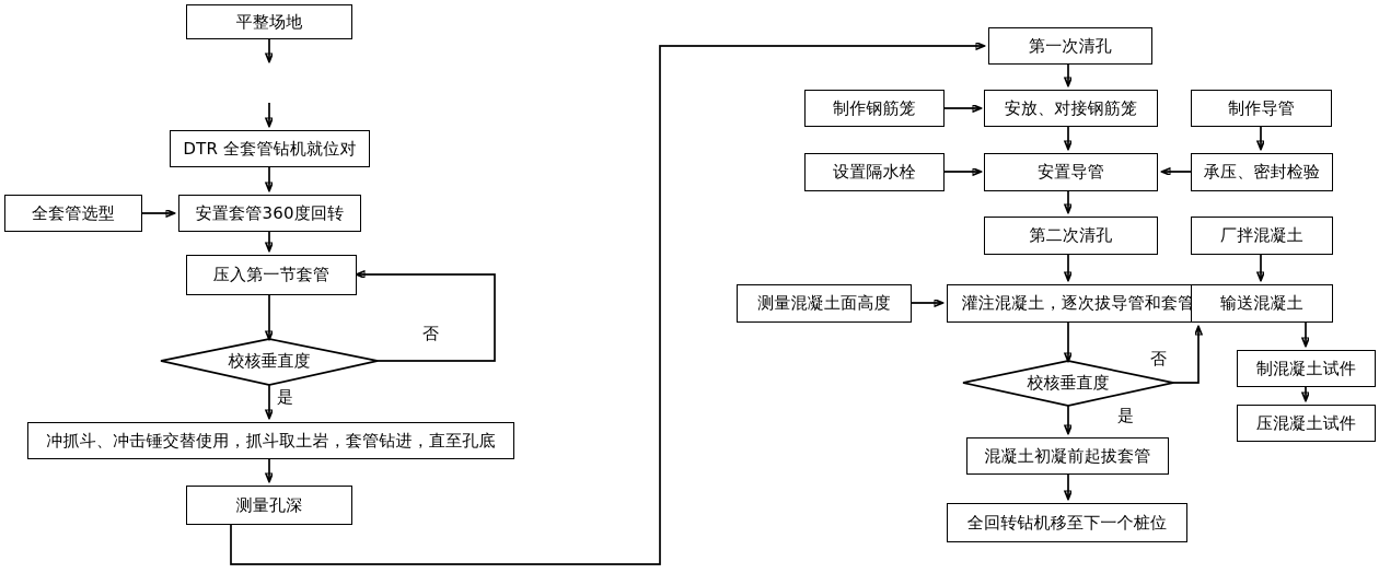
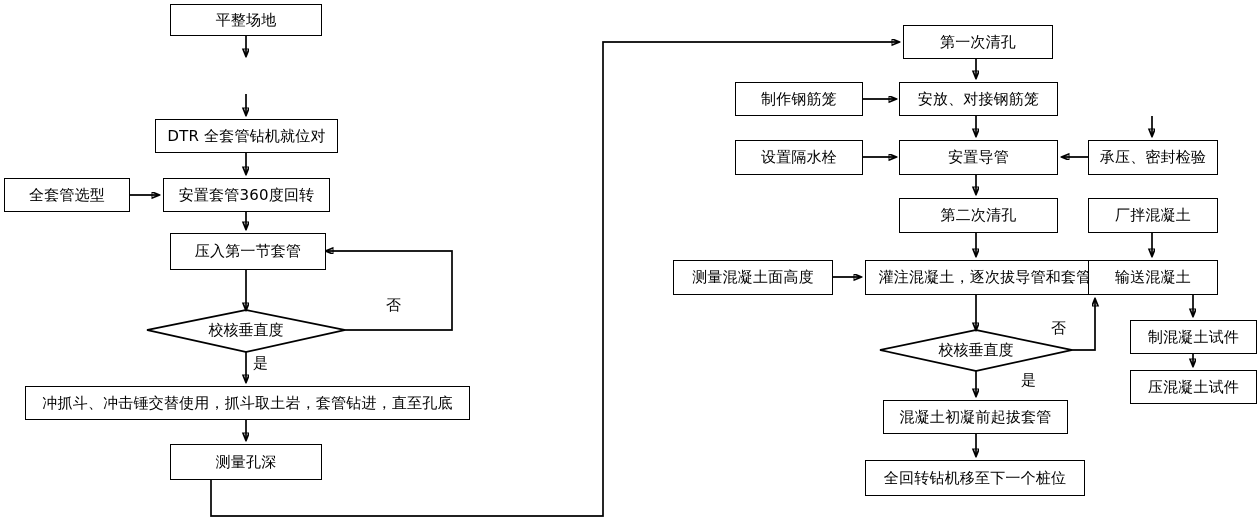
  平整场地
  DTR 全套管钻机就位对
  全套管选型
  安置套管360度回转
  压入第一节套管
  校核垂直度
  否
  是
  冲抓斗、冲击锤交替使用，抓斗取土岩，套管钻进，直至孔底
  测量孔深
  第一次清孔
  制作钢筋笼
  安放、对接钢筋笼
- 制作导管
  设置隔水栓
  安置导管
  承压、密封检验
  第二次清孔
  厂拌混凝土
  测量混凝土面高度
  灌注混凝土，逐次拔导管和套管
  输送混凝土
  校核垂直度
  否
  是
  制混凝土试件
  压混凝土试件
  混凝土初凝前起拔套管
  全回转钻机移至下一个桩位
